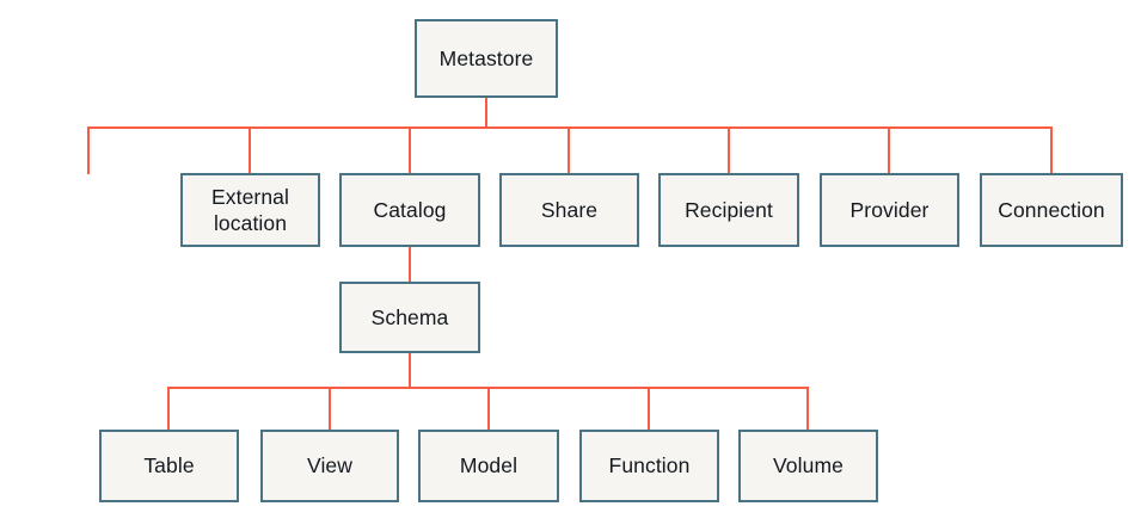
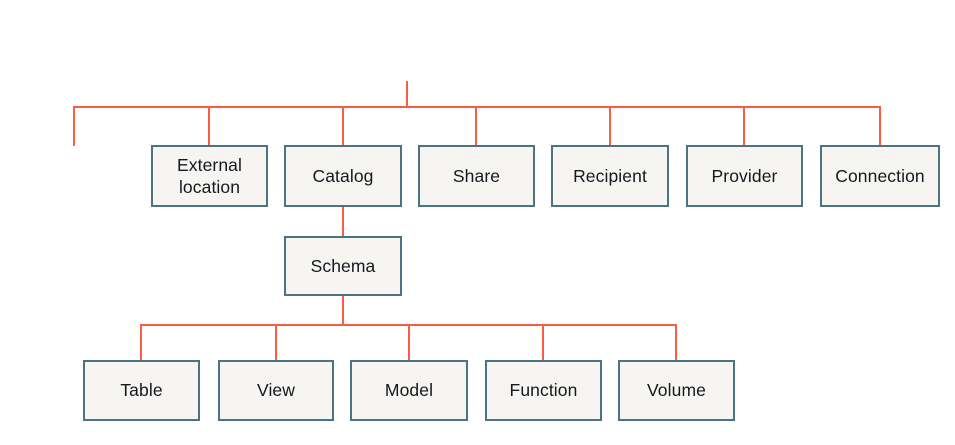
- Metastore
  External
  location
  Catalog
  Share
  Recipient
  Provider
  Connection
  Schema
  Table
  View
  Model
  Function
  Volume
